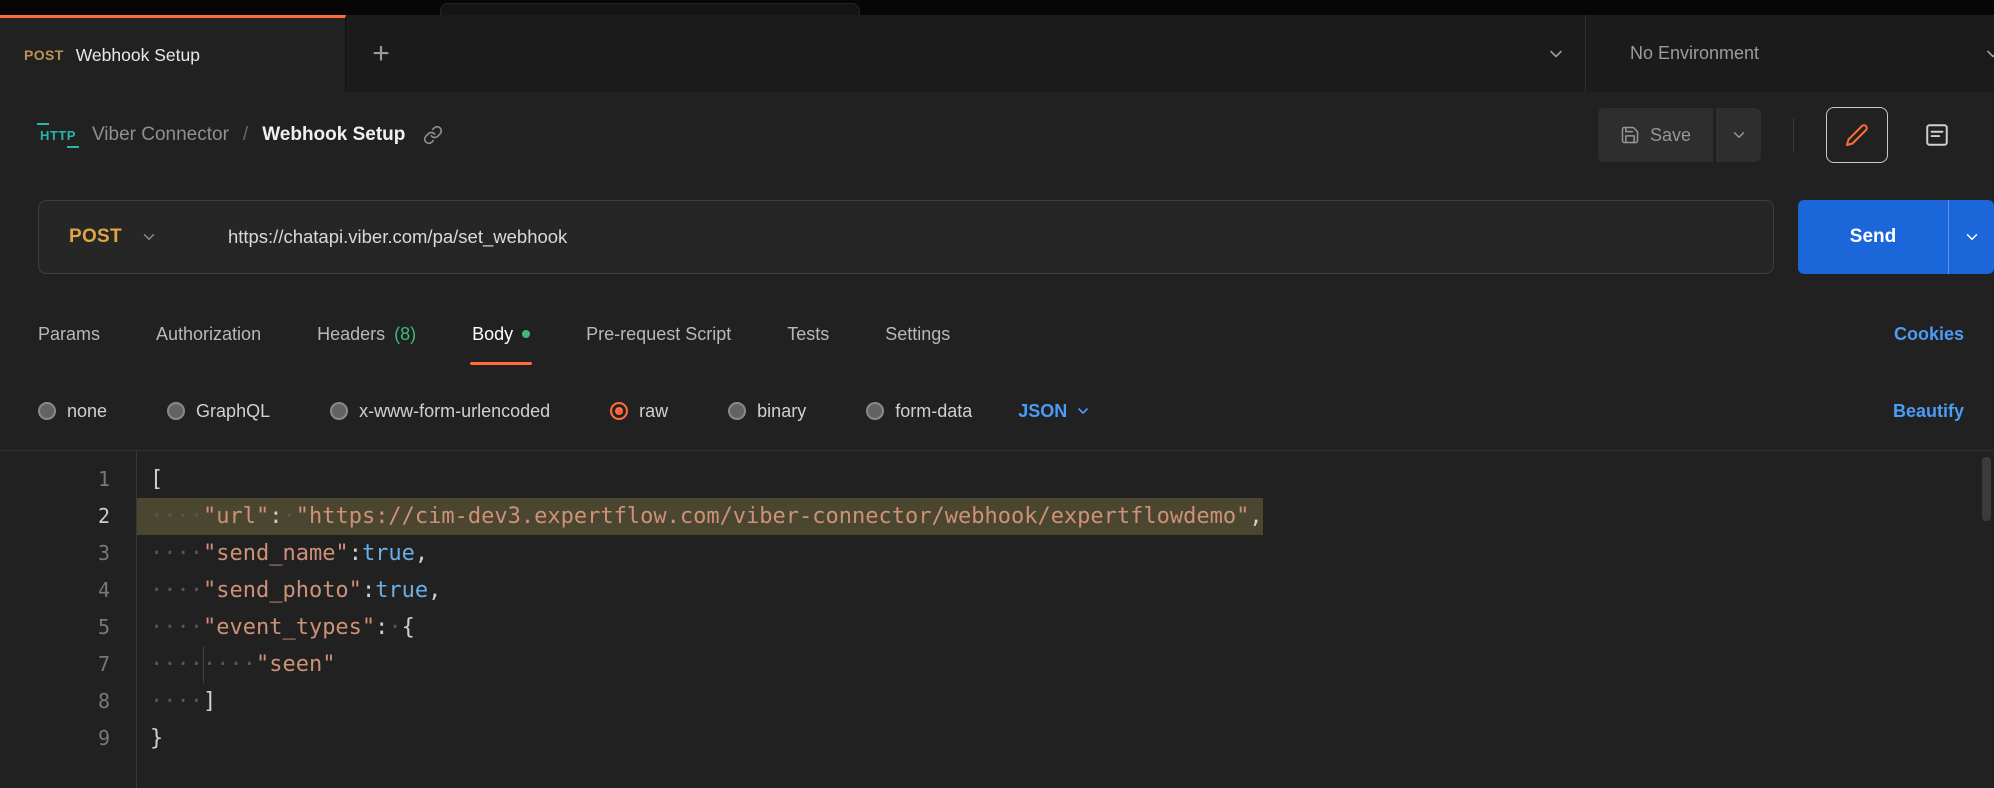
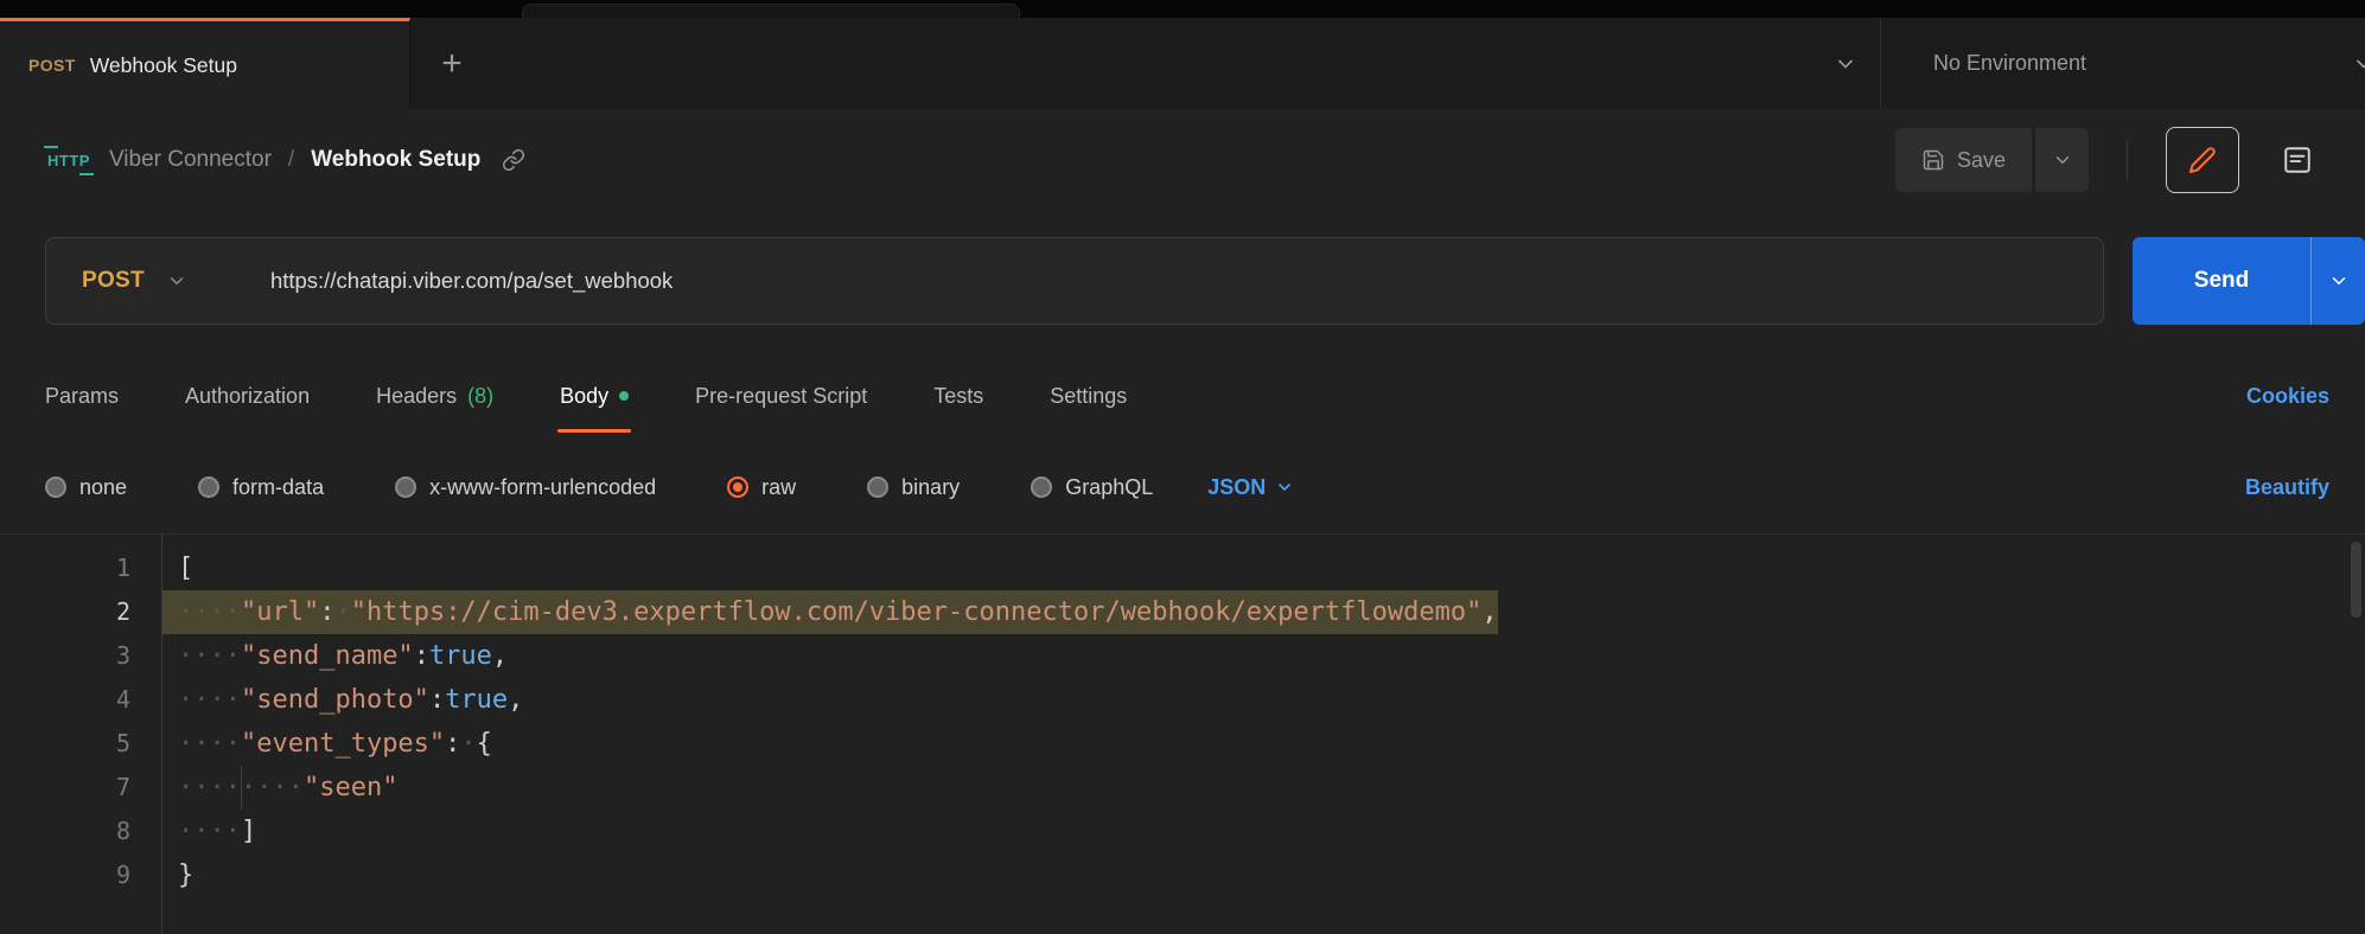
  POST
  Webhook Setup
  +
  No Environment
  HTTP
  Viber Connector
  /
  Webhook Setup
  Save
  POST
  https://chatapi.viber.com/pa/set_webhook
  Send
  Params
  Authorization
  Headers
  (8)
  Body
  Pre-request Script
  Tests
  Settings
  Cookies
  none
- GraphQL
+ form-data
  x-www-form-urlencoded
  raw
  binary
- form-data
+ GraphQL
  JSON
  Beautify
  1
  [
  2
  ····"url":·"https://cim-dev3.expertflow.com/viber-connector/webhook/expertflowdemo",
  3
  ····"send_name":true,
  4
  ····"send_photo":true,
  5
  ····"event_types":·{
  7
  ········"seen"
  8
  ····]
  9
  }
